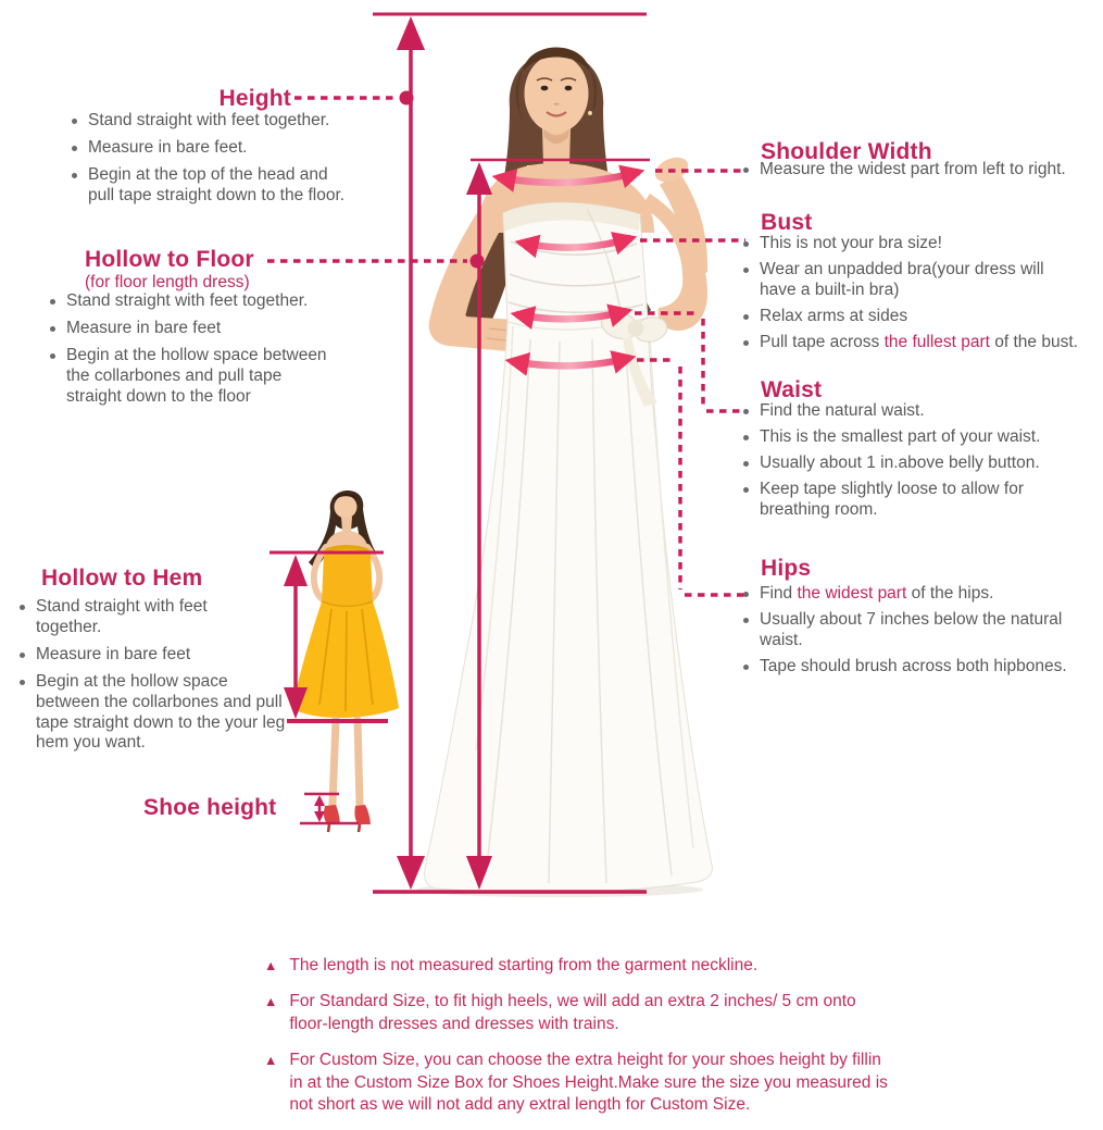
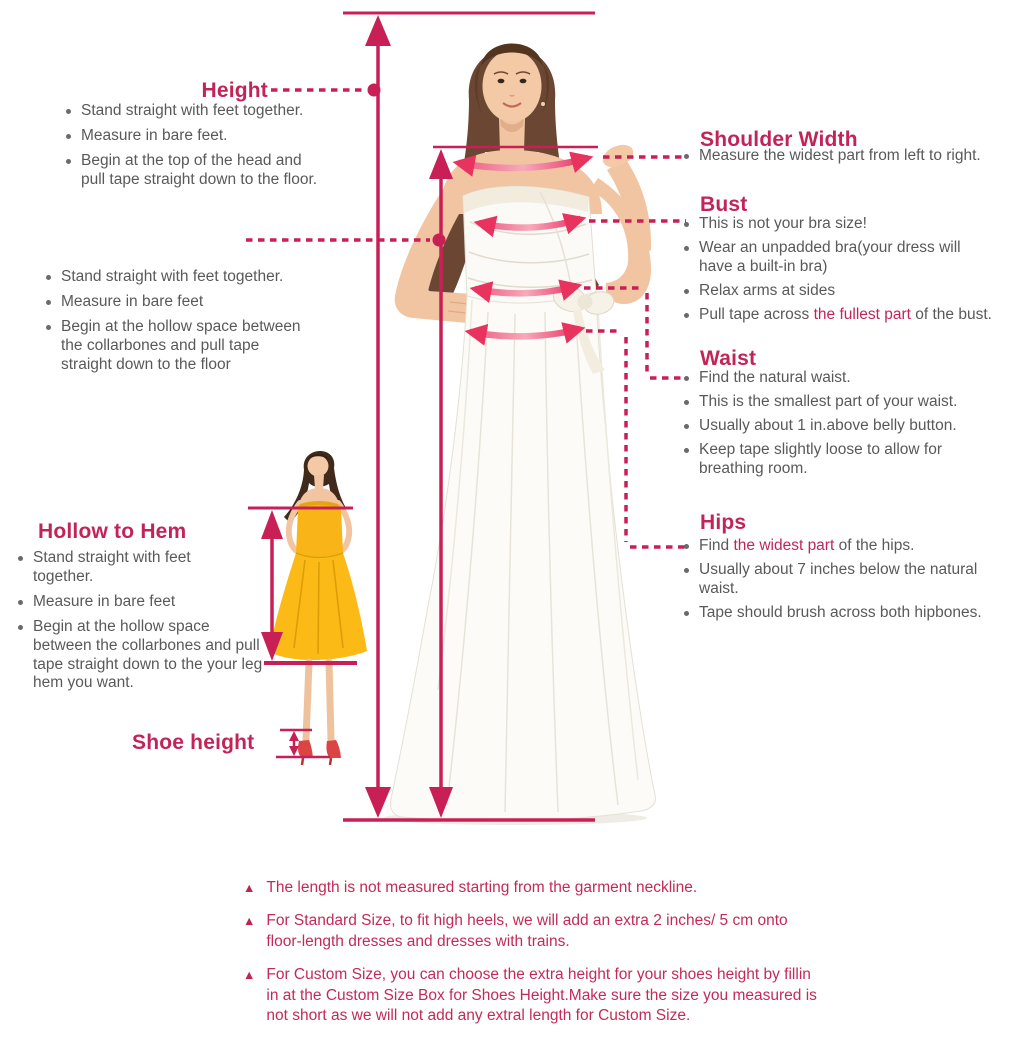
  Height
  Stand straight with feet together.
  Measure in bare feet.
  Begin at the top of the head and
  pull tape straight down to the floor.
- Hollow to Floor
- (for floor length dress)
  Stand straight with feet together.
  Measure in bare feet
  Begin at the hollow space between
  the collarbones and pull tape
  straight down to the floor
  Hollow to Hem
  Stand straight with feet
  together.
  Measure in bare feet
  Begin at the hollow space
  between the collarbones and pull
  tape straight down to the your leg
  hem you want.
  Shoe height
  Shoulder Width
  Measure the widest part from left to right.
  Bust
  This is not your bra size!
  Wear an unpadded bra(your dress will
  have a built-in bra)
  Relax arms at sides
  Pull tape across the fullest part of the bust.
  Waist
  Find the natural waist.
  This is the smallest part of your waist.
  Usually about 1 in.above belly button.
  Keep tape slightly loose to allow for
  breathing room.
  Hips
  Find the widest part of the hips.
  Usually about 7 inches below the natural
  waist.
  Tape should brush across both hipbones.
  ▲
  The length is not measured starting from the garment neckline.
  ▲
  For Standard Size, to fit high heels, we will add an extra 2 inches/ 5 cm onto
  floor-length dresses and dresses with trains.
  ▲
  For Custom Size, you can choose the extra height for your shoes height by fillin
  in at the Custom Size Box for Shoes Height.Make sure the size you measured is
  not short as we will not add any extral length for Custom Size.
